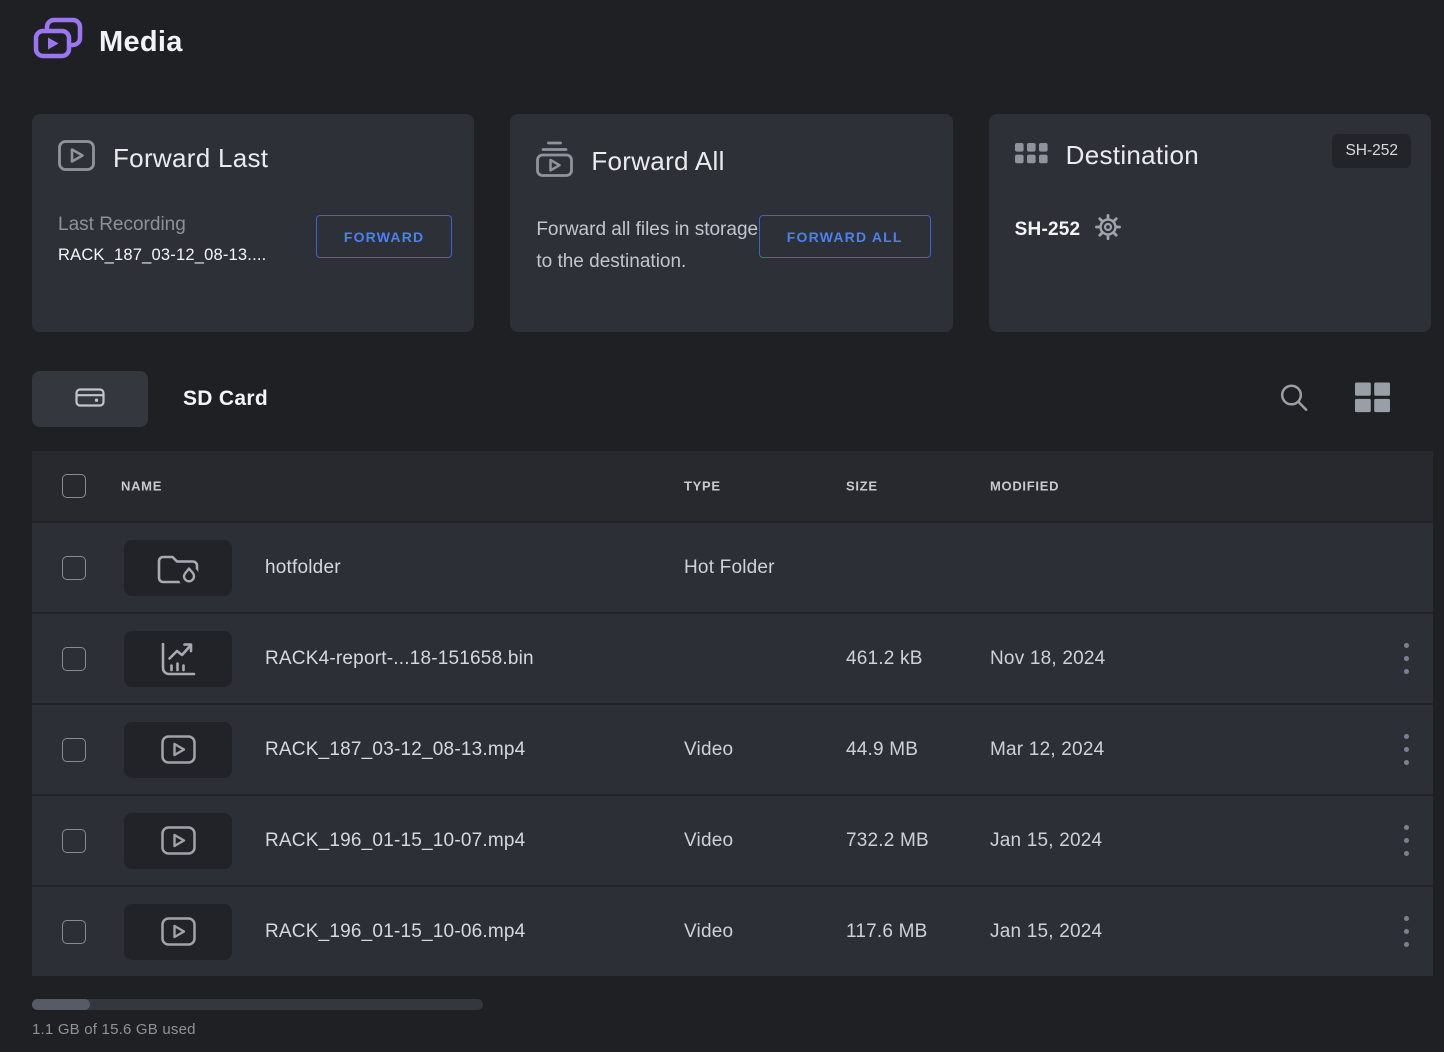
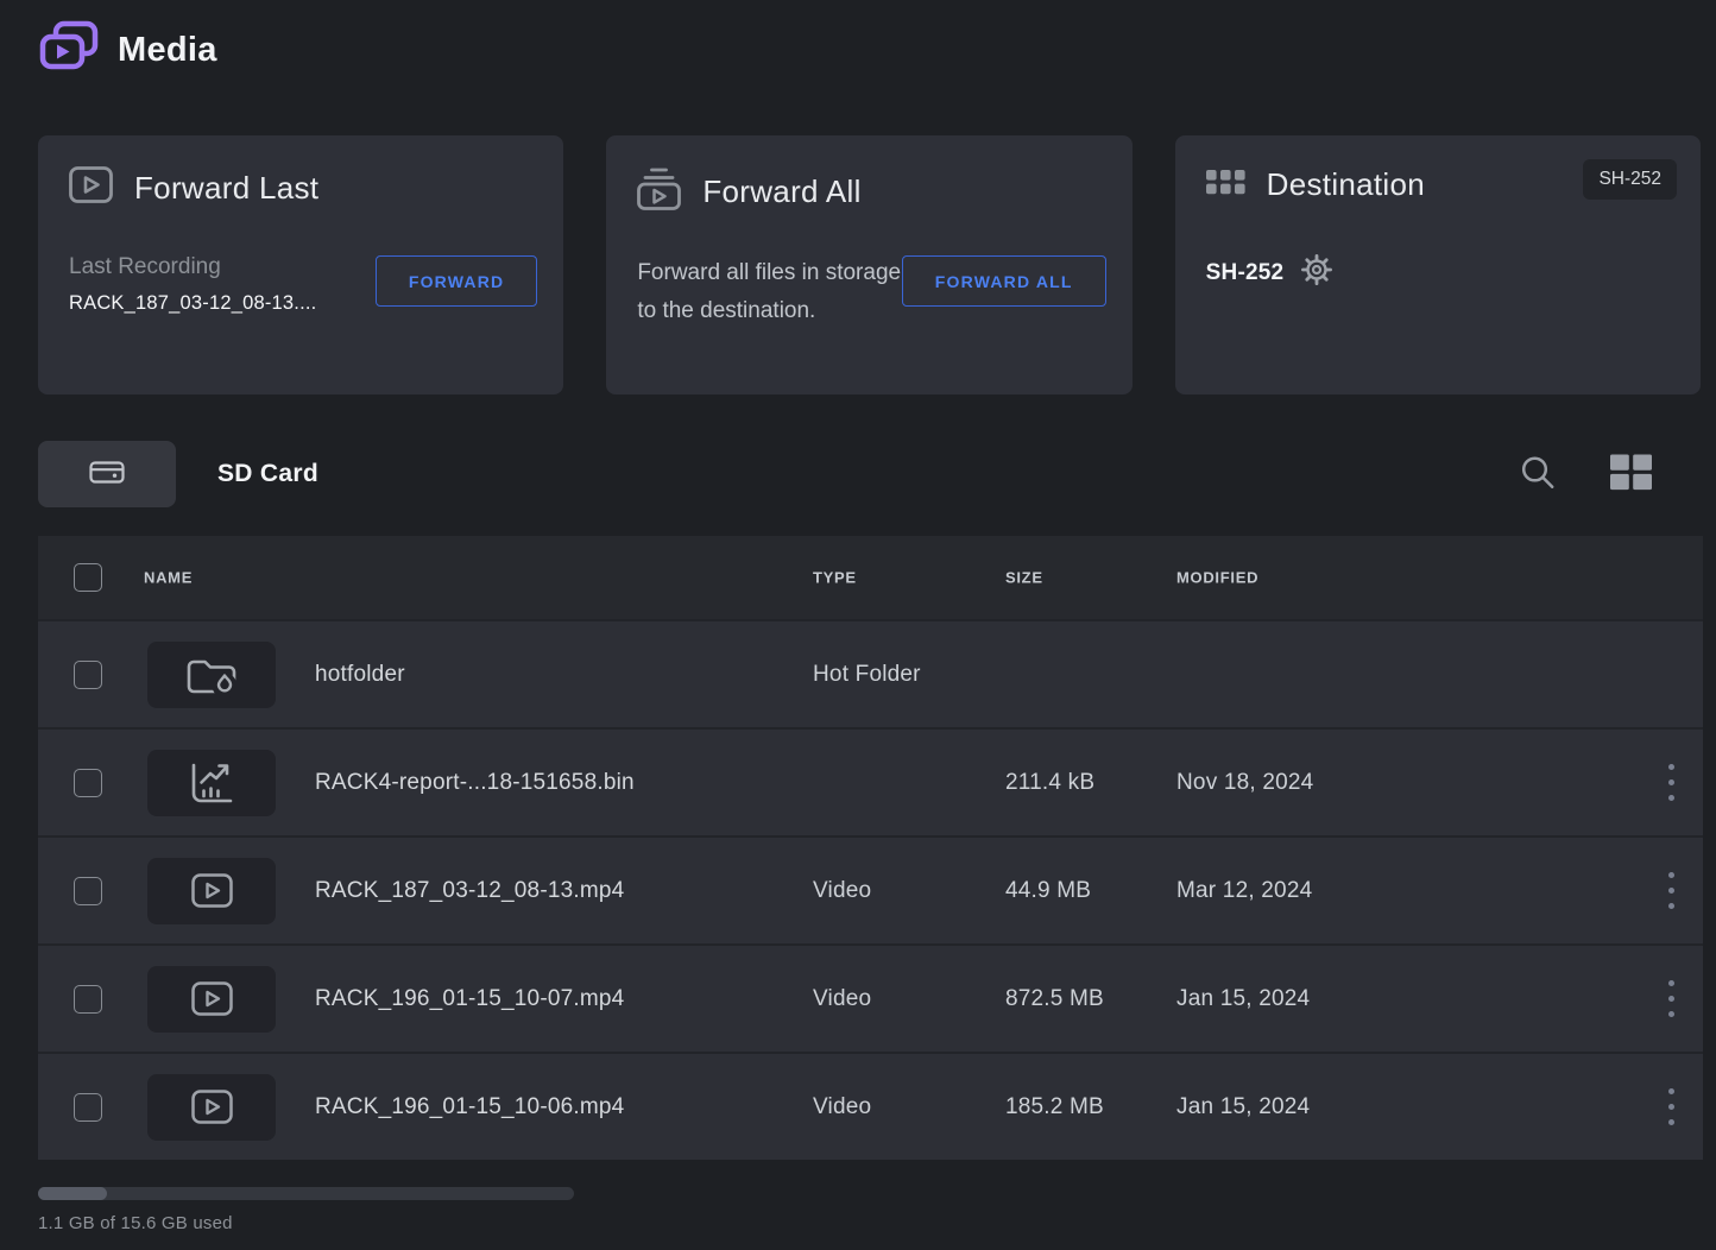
  Media
  Forward Last
  Last Recording
  RACK_187_03-12_08-13....
  FORWARD
  Forward All
  Forward all files in storage to the destination.
  FORWARD ALL
  Destination
  SH-252
  SH-252
  SD Card
  NAME
  TYPE
  SIZE
  MODIFIED
  hotfolder
  Hot Folder
  RACK4-report-...18-151658.bin
- 461.2 kB
+ 211.4 kB
  Nov 18, 2024
  RACK_187_03-12_08-13.mp4
  Video
  44.9 MB
  Mar 12, 2024
  RACK_196_01-15_10-07.mp4
  Video
- 732.2 MB
+ 872.5 MB
  Jan 15, 2024
  RACK_196_01-15_10-06.mp4
  Video
- 117.6 MB
+ 185.2 MB
  Jan 15, 2024
  1.1 GB of 15.6 GB used
